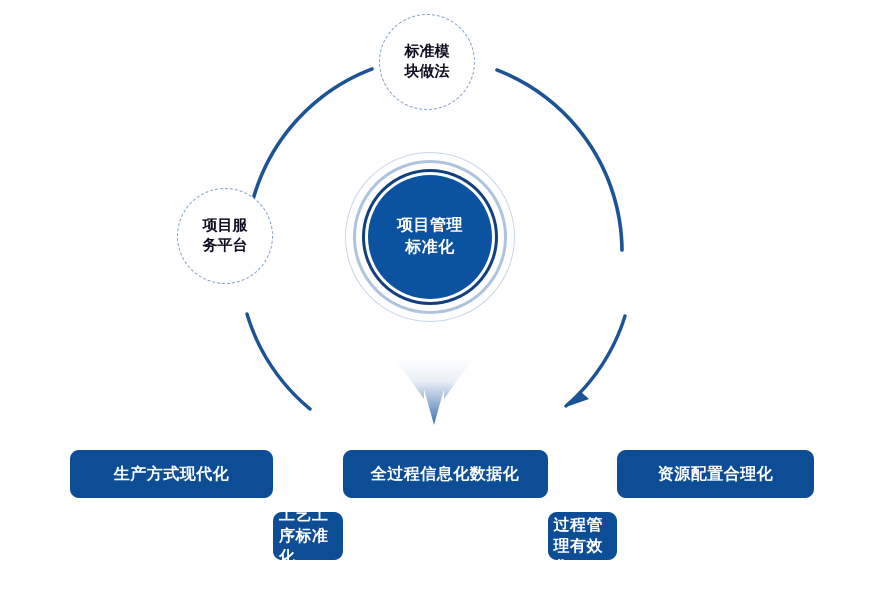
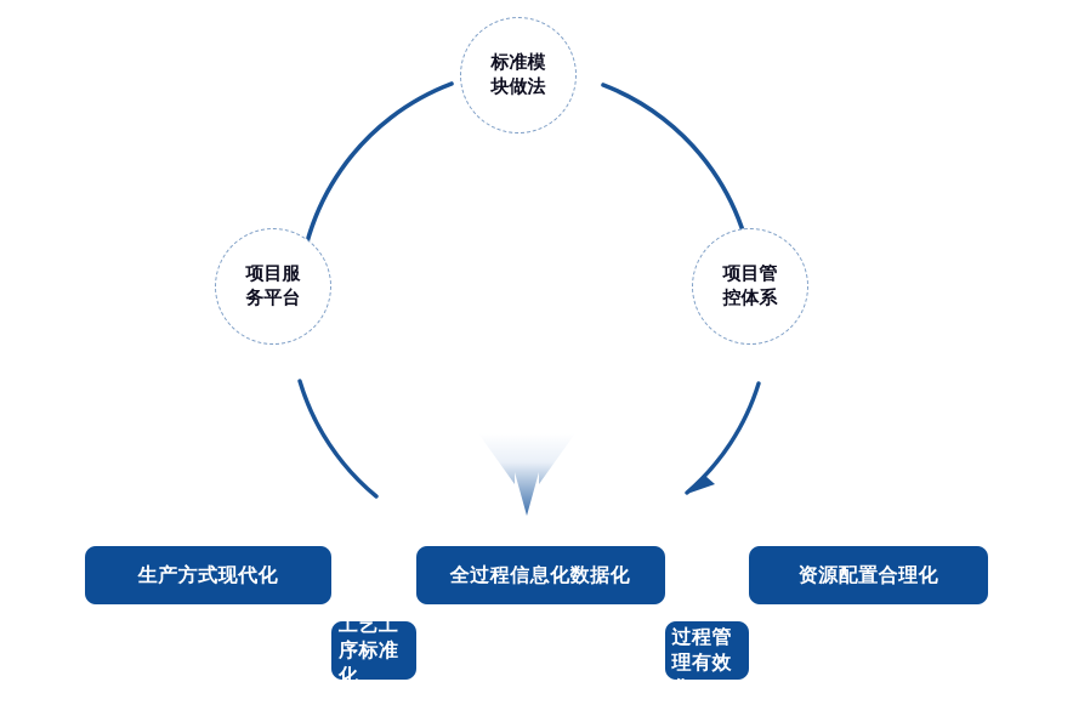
- 项目管理
- 标准化
  标准模
  块做法
  项目服
  务平台
+ 项目管
+ 控体系
  生产方式现代化
  全过程信息化数据化
  资源配置合理化
  工艺工序标准化
  全员全过程管理有效化
